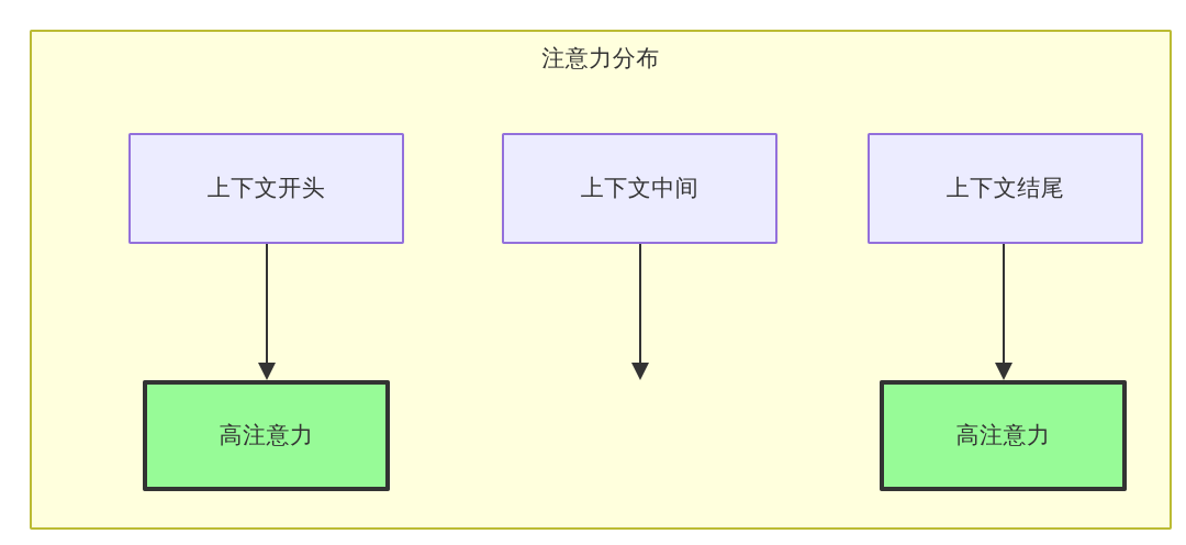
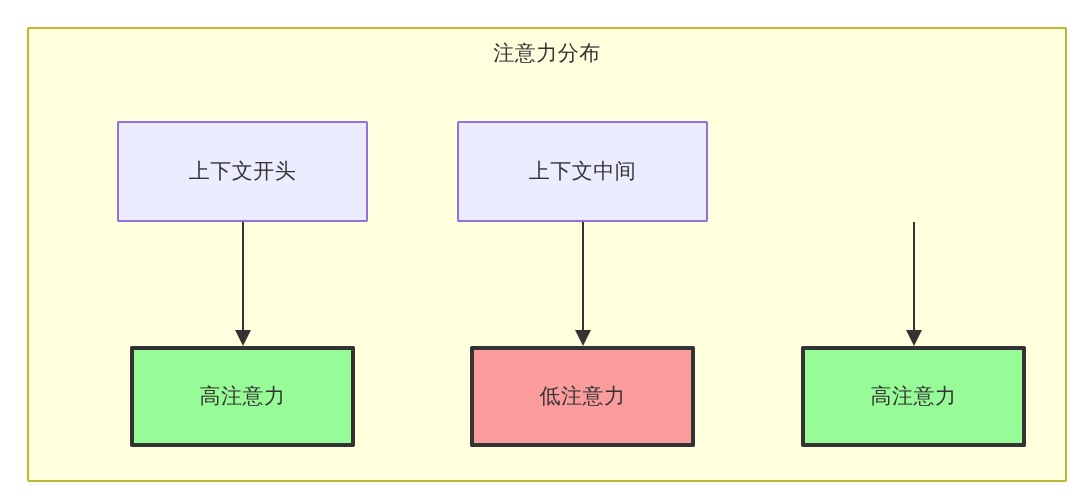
  注意力分布
  上下文开头
  上下文中间
- 上下文结尾
  高注意力
+ 低注意力
  高注意力
